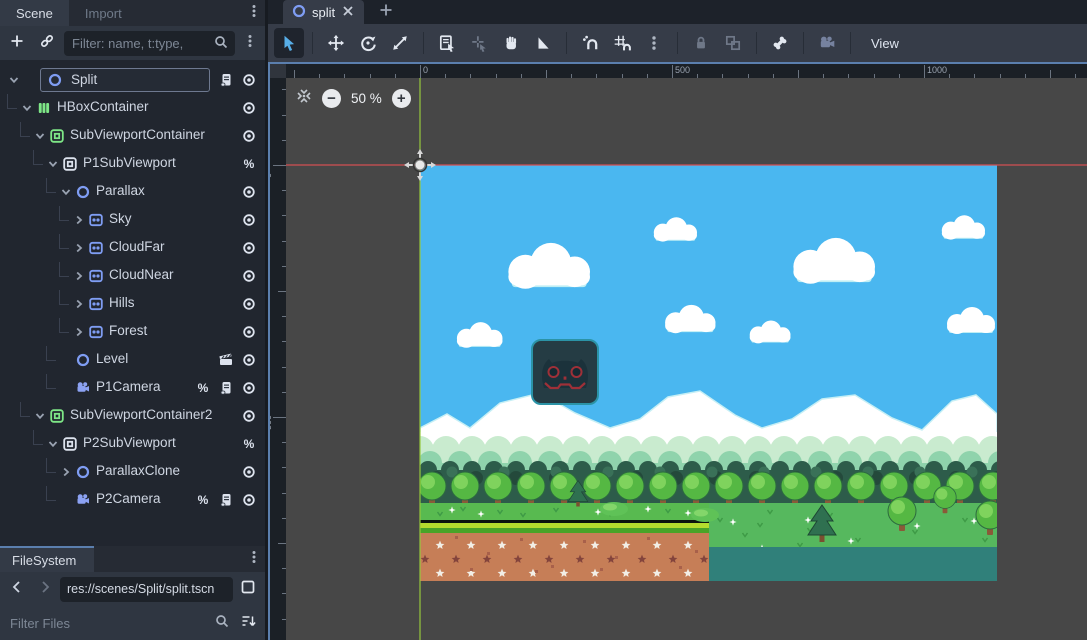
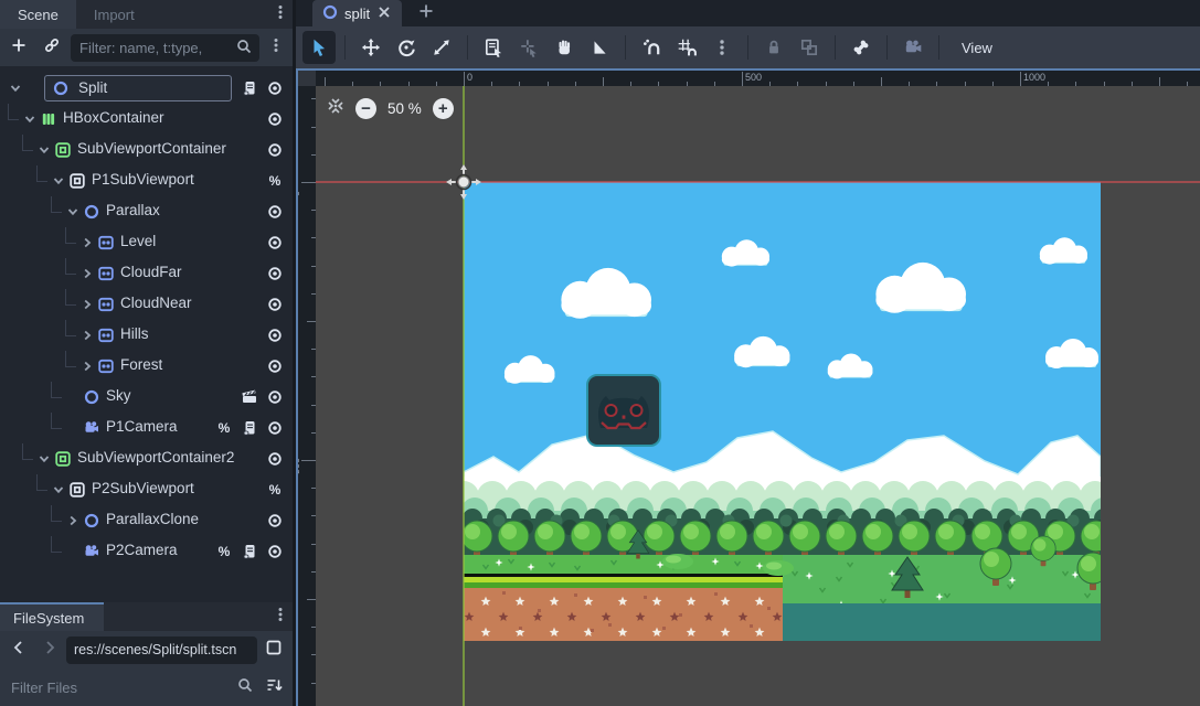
  Scene
  Import
  Filter: name, t:type,
  Split
  HBoxContainer
  SubViewportContainer
  P1SubViewport
  %
  Parallax
- Sky
+ Level
  CloudFar
  CloudNear
  Hills
  Forest
- Level
+ Sky
  P1Camera
  %
  SubViewportContainer2
  P2SubViewport
  %
  ParallaxClone
  P2Camera
  %
  FileSystem
  res://scenes/Split/split.tscn
  Filter Files
  split
  View
  0
  500
  1000
  −
  50 %
  +
